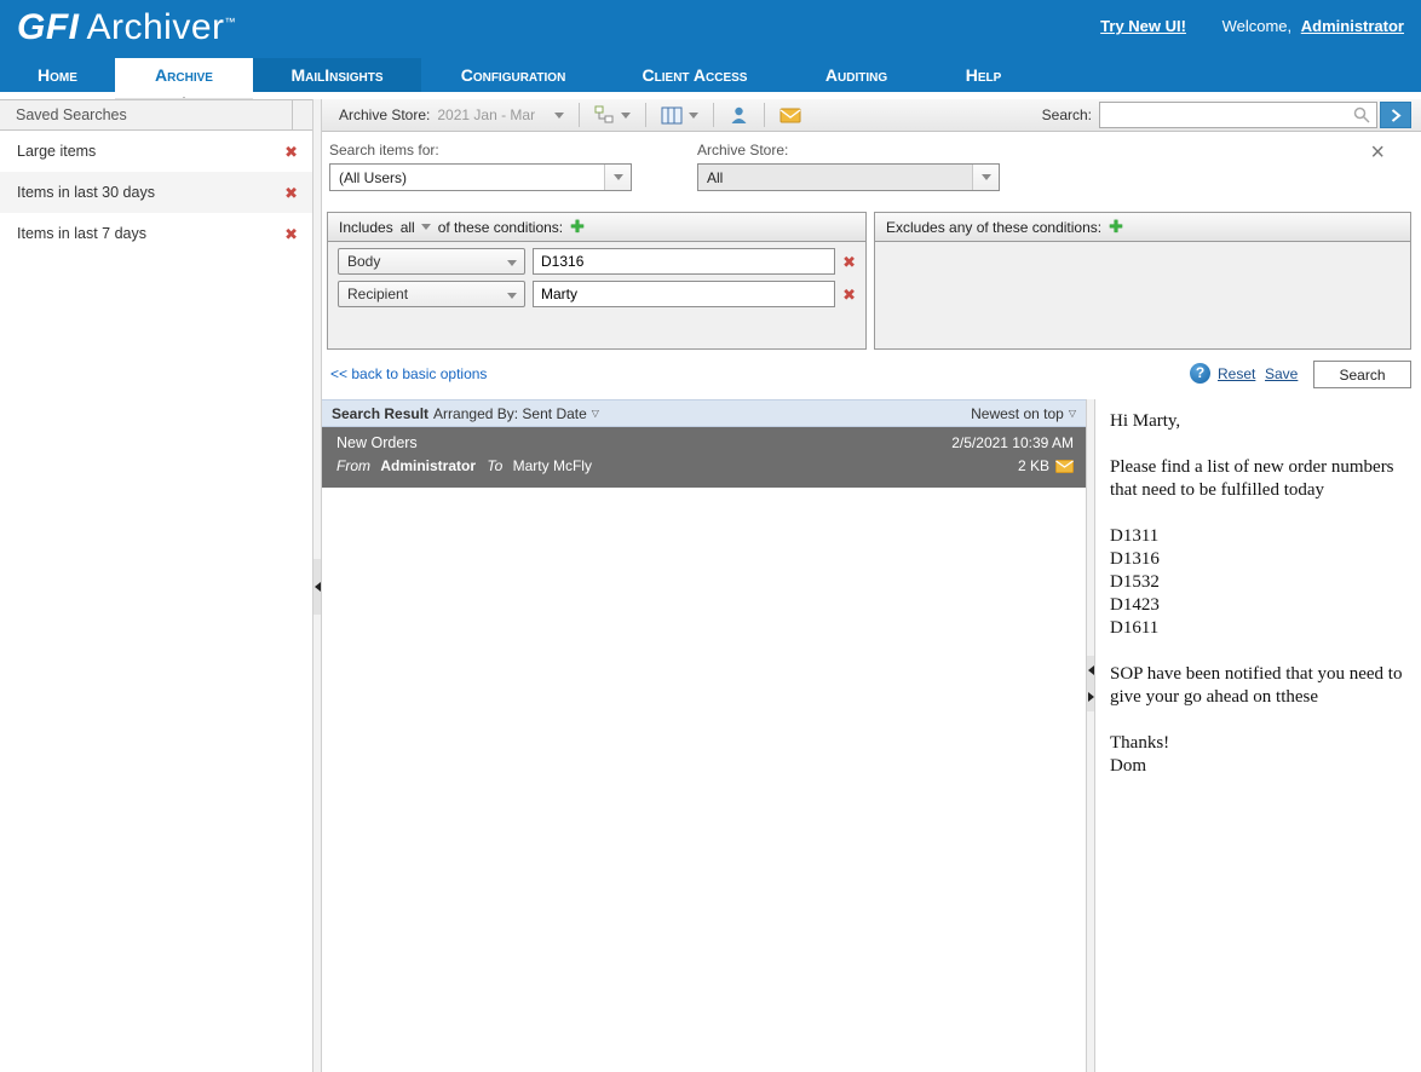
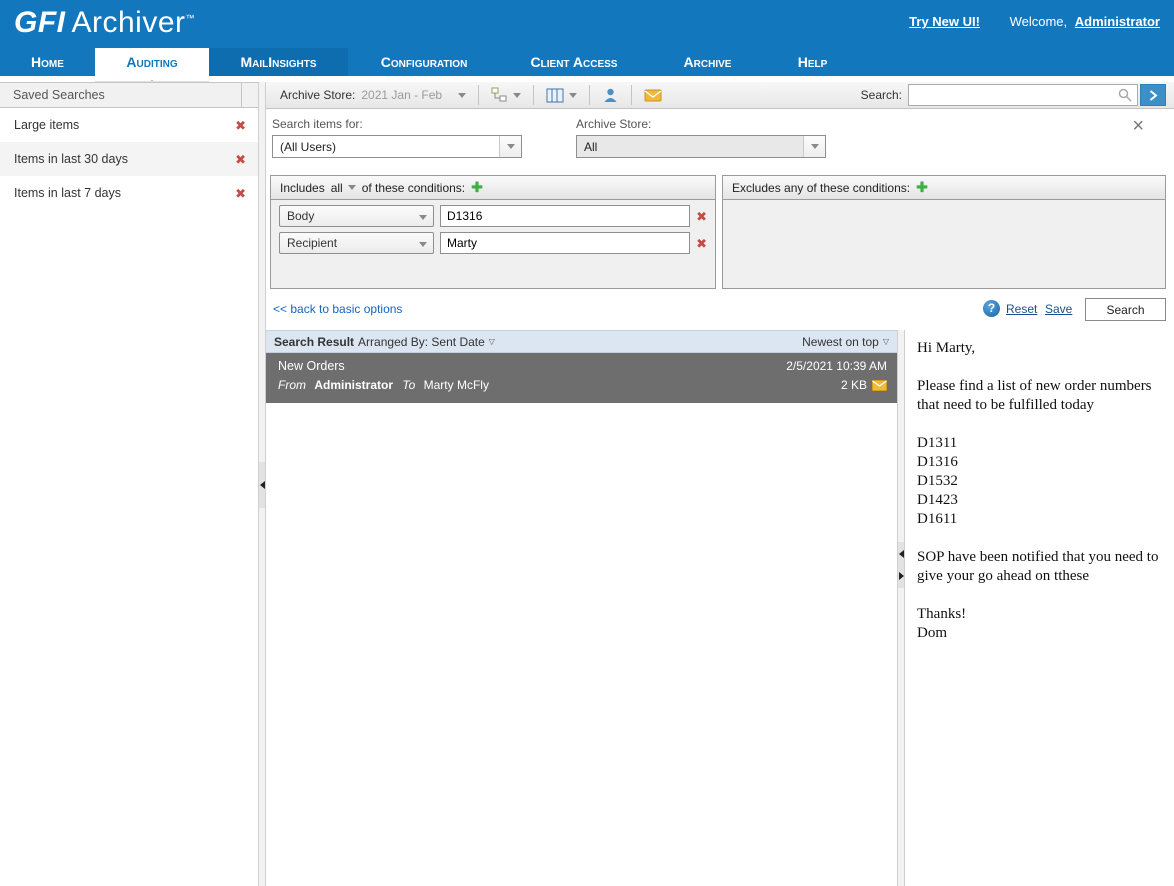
  GFI Archiver™
  Try New UI! Welcome, Administrator
  Home
- Archive
+ Auditing
  MailInsights
  Configuration
  Client Access
- Auditing
+ Archive
  Help
  Saved Searches
  Large items
  ✖
  Items in last 30 days
  ✖
  Items in last 7 days
  ✖
  Archive Store:
- 2021 Jan - Mar
+ 2021 Jan - Feb
  Search:
  Search items for:
  (All Users)
  Archive Store:
  All
  ×
  Includes
  all
  of these conditions:
  ✚
  Body
  D1316
  ✖
  Recipient
  Marty
  ✖
  Excludes any of these conditions:
  ✚
  << back to basic options
  ?
  Reset
  Save
  Search
  Search Result
  Arranged By: Sent Date
  ▽
  Newest on top
  ▽
  New Orders
  2/5/2021 10:39 AM
  From Administrator To Marty McFly
  2 KB
  Hi Marty,
  Please find a list of new order numbers that need to be fulfilled today
  D1311
  D1316
  D1532
  D1423
  D1611
  SOP have been notified that you need to give your go ahead on tthese
  Thanks!
  Dom
